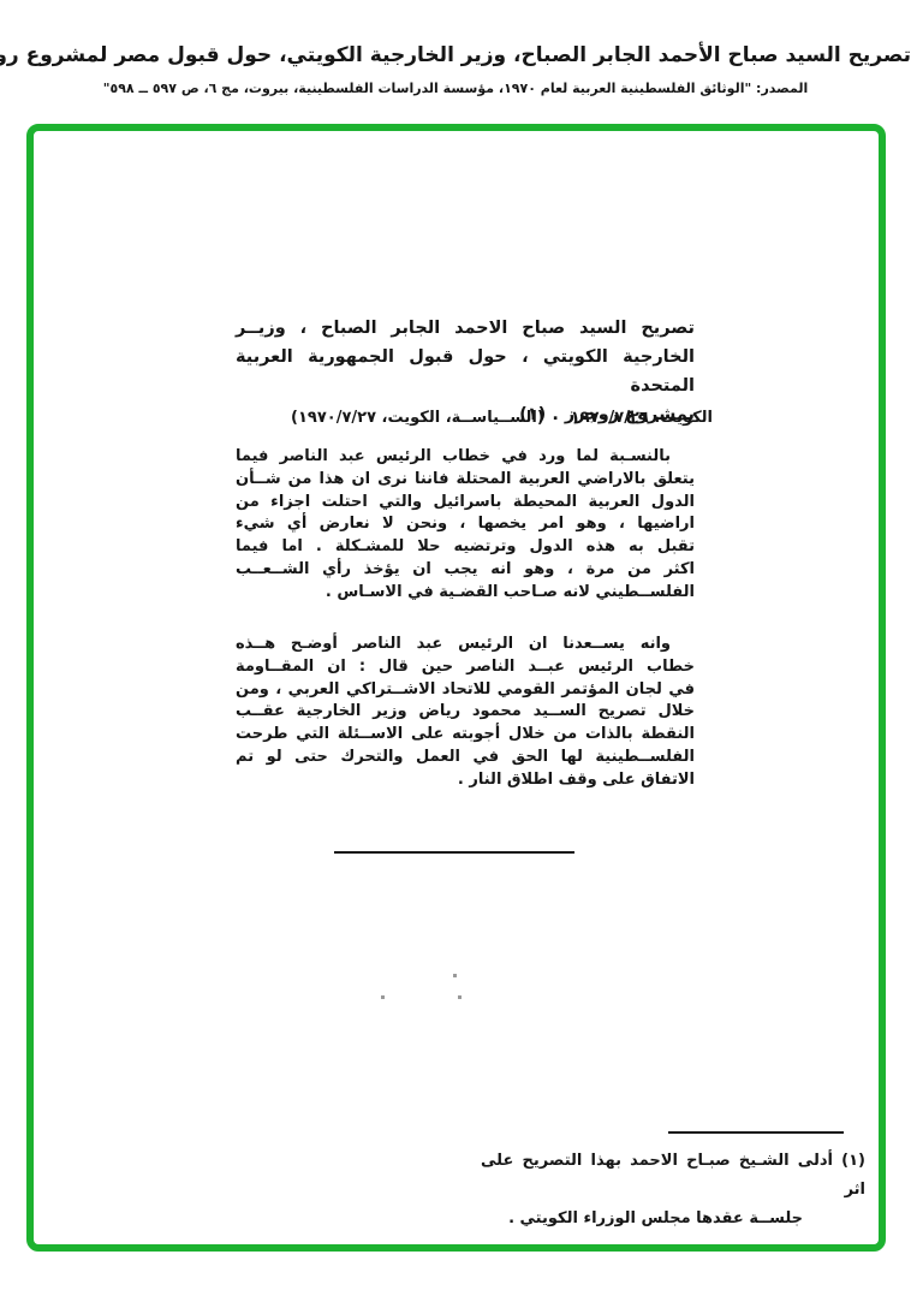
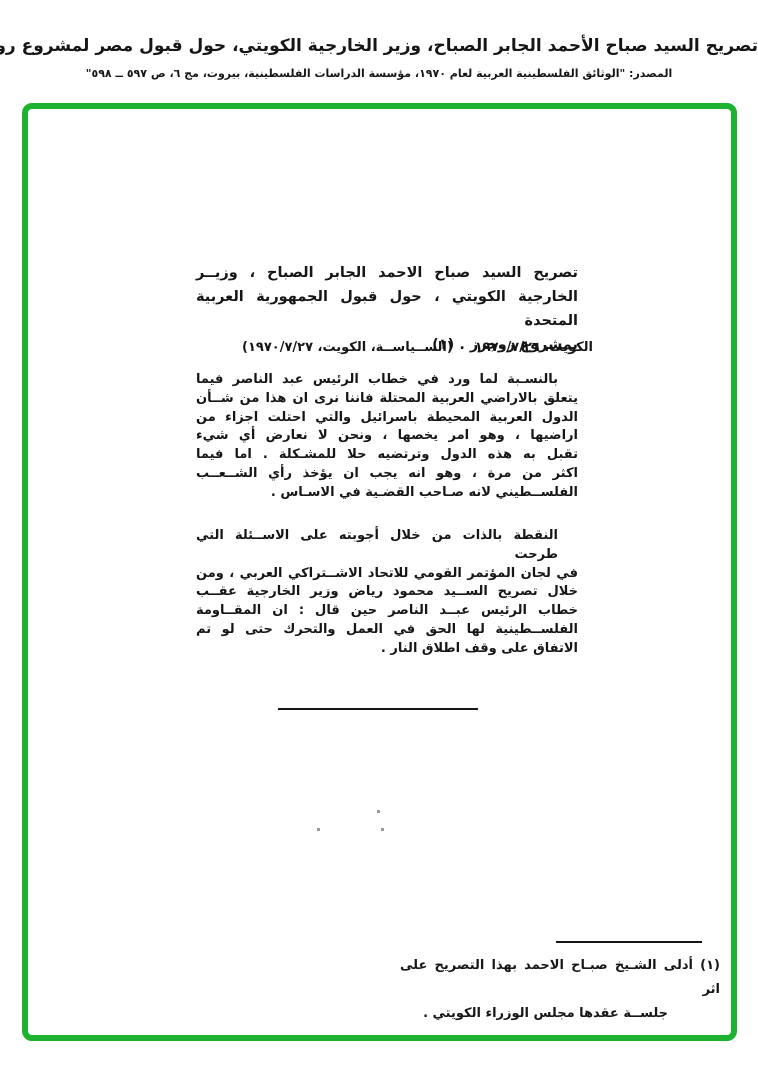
  تصريح السيد صباح الأحمد الجابر الصباح، وزير الخارجية الكويتي، حول قبول مصر لمشروع رو
  المصدر: "الوثائق الفلسطينية العربية لعام ١٩٧٠، مؤسسة الدراسات الفلسطينية، بيروت، مج ٦، ص ٥٩٧ ــ ٥٩٨"
  تصريح السيد صباح الاحمد الجابر الصباح ، وزيــر
  الخارجية الكويتي ، حول قبول الجمهورية العربية المتحدة
  بمشروع روجرز . (١)
  الكويت، ١٩٧٠/٧/٢٦
  (الســياســة، الكويت، ١٩٧٠/٧/٢٧)
  بالنسـبة لما ورد في خطاب الرئيس عبد الناصر فيما
  يتعلق بالاراضي العربية المحتلة فاننا نرى ان هذا من شــأن
  الدول العربية المحيطة باسرائيل والتي احتلت اجزاء من
  اراضيها ، وهو امر يخصها ، ونحن لا نعارض أي شيء
  تقبل به هذه الدول وترتضيه حلا للمشـكلة . اما فيما
  اكثر من مرة ، وهو انه يجب ان يؤخذ رأي الشــعــب
  الفلســطيني لانه صـاحب القضـية في الاسـاس .
- وانه يســعدنا ان الرئيس عبد الناصر أوضـح هــذه
- خطاب الرئيس عبــد الناصر حين قال : ان المقــاومة
+ النقطة بالذات من خلال أجوبته على الاســئلة التي طرحت
  في لجان المؤتمر القومي للاتحاد الاشــتراكي العربي ، ومن
  خلال تصريح الســيد محمود رياض وزير الخارجية عقــب
- النقطة بالذات من خلال أجوبته على الاســئلة التي طرحت
+ خطاب الرئيس عبــد الناصر حين قال : ان المقــاومة
  الفلســطينية لها الحق في العمل والتحرك حتى لو تم
  الاتفاق على وقف اطلاق النار .
  (١) أدلى الشـيخ صبـاح الاحمد بهذا التصريح على اثر
  جلســة عقدها مجلس الوزراء الكويتي .
